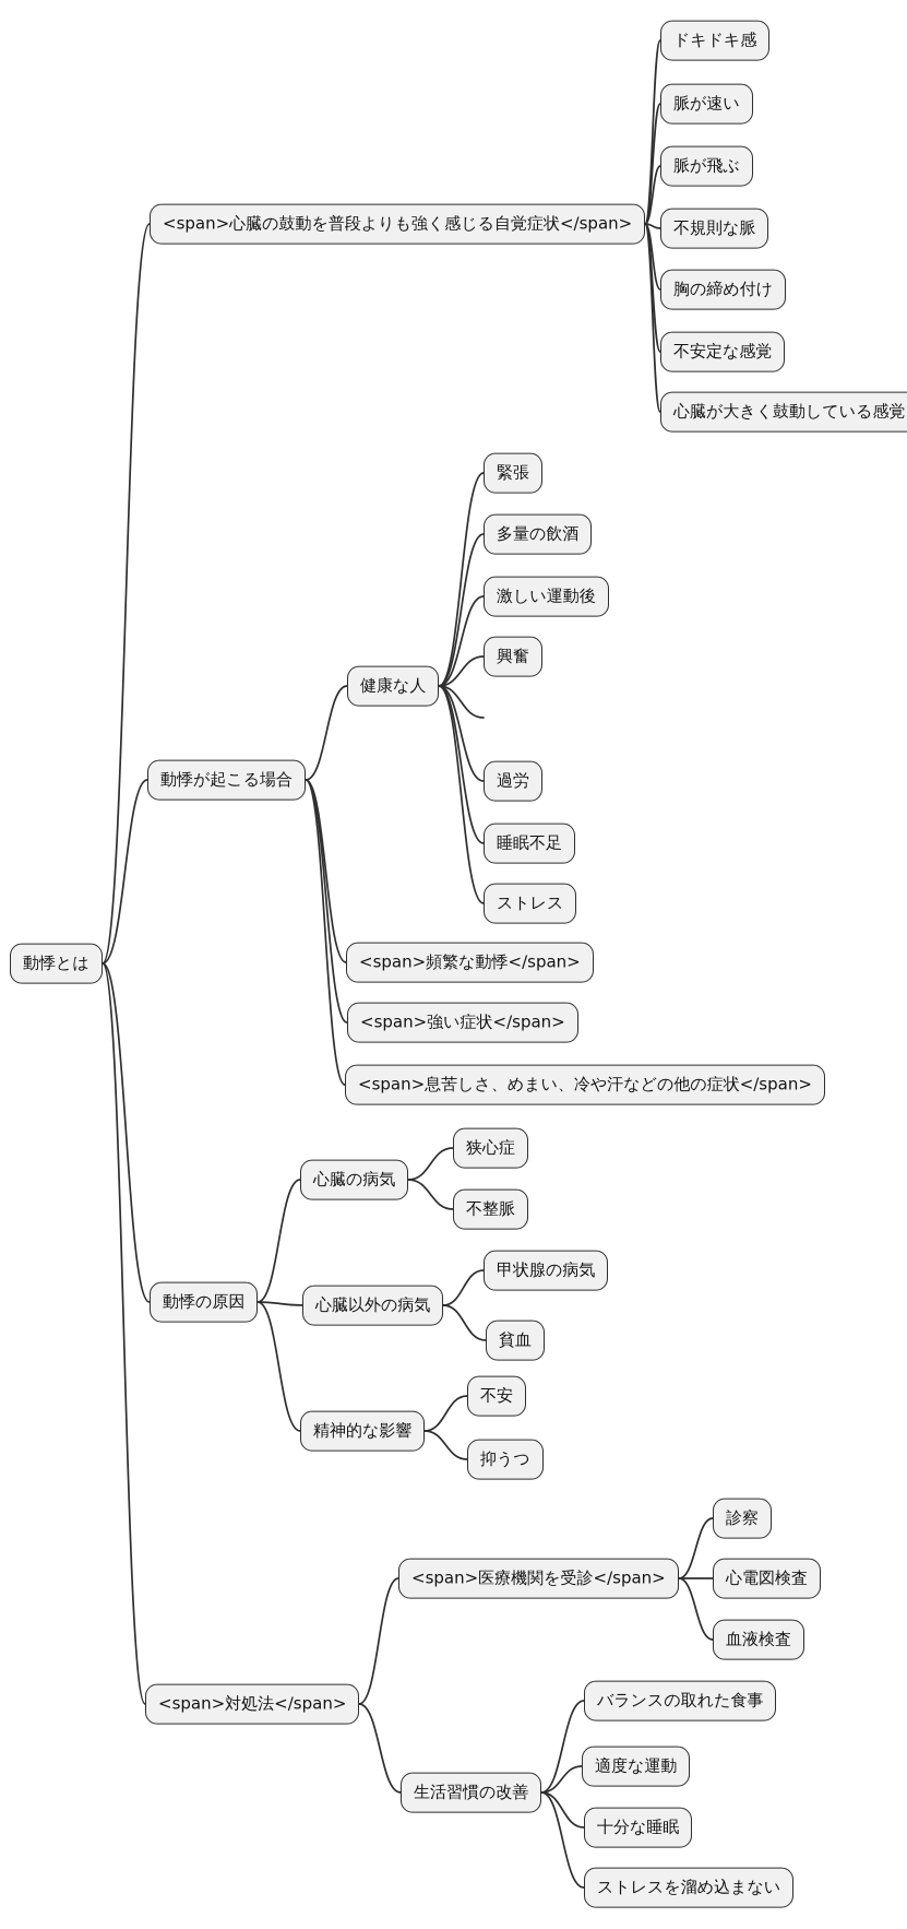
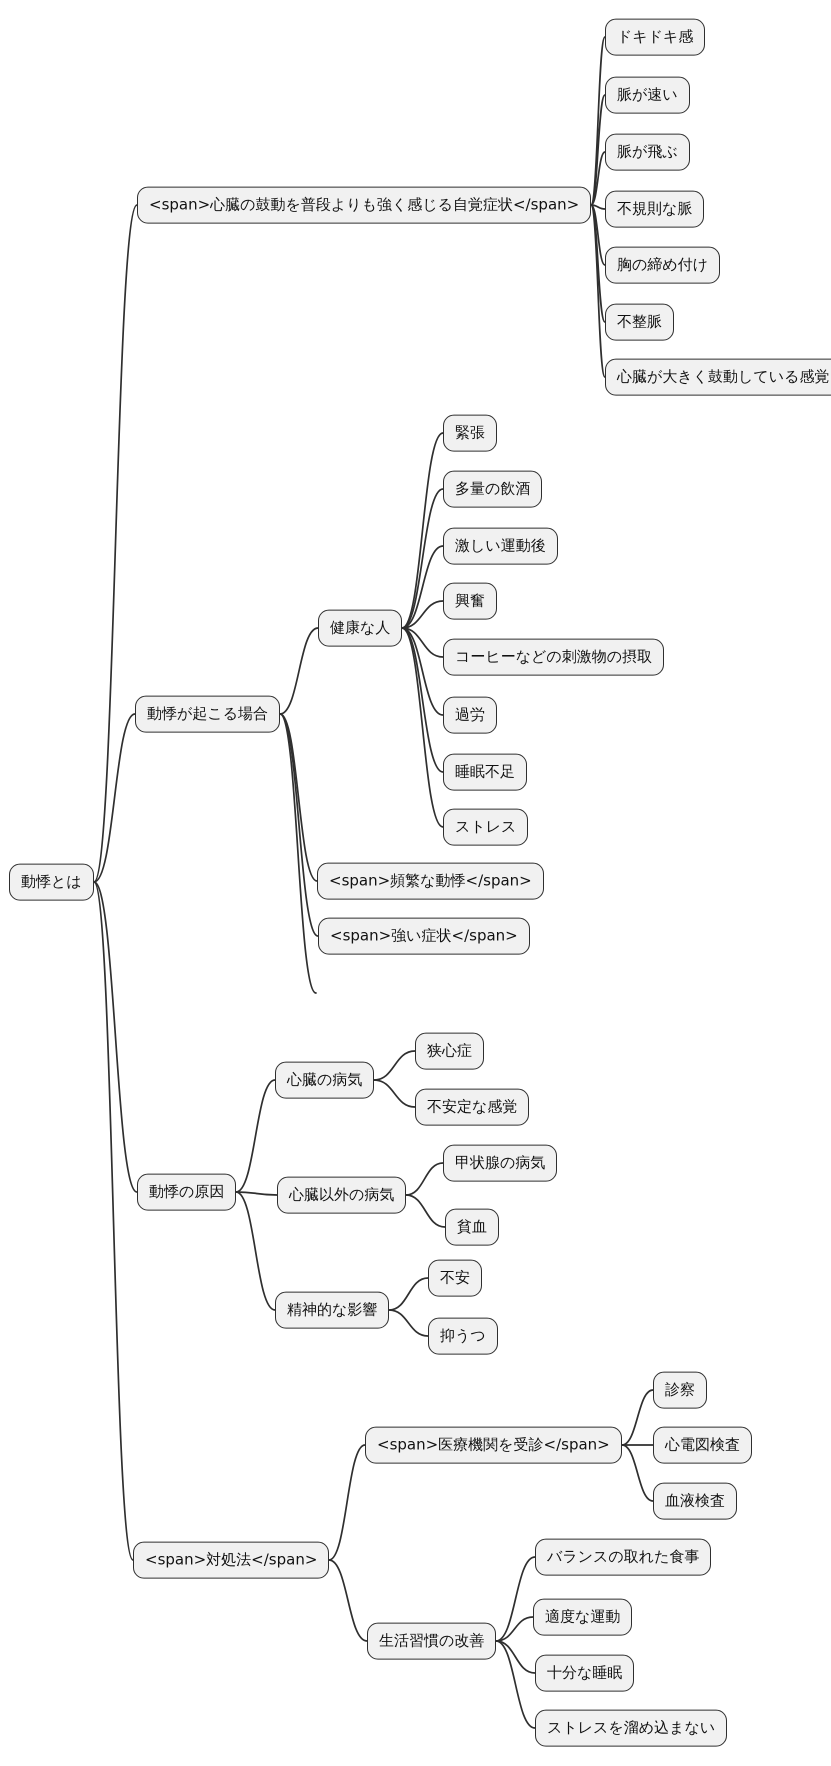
  動悸とは
  <span>心臓の鼓動を普段よりも強く感じる自覚症状</span>
  ドキドキ感
  脈が速い
  脈が飛ぶ
  不規則な脈
  胸の締め付け
- 不安定な感覚
+ 不整脈
  心臓が大きく鼓動している感覚
  動悸が起こる場合
  健康な人
  緊張
  多量の飲酒
  激しい運動後
  興奮
+ コーヒーなどの刺激物の摂取
  過労
  睡眠不足
  ストレス
  <span>頻繁な動悸</span>
  <span>強い症状</span>
- <span>息苦しさ、めまい、冷や汗などの他の症状</span>
  動悸の原因
  心臓の病気
  狭心症
- 不整脈
+ 不安定な感覚
  心臓以外の病気
  甲状腺の病気
  貧血
  精神的な影響
  不安
  抑うつ
  <span>対処法</span>
  <span>医療機関を受診</span>
  診察
  心電図検査
  血液検査
  生活習慣の改善
  バランスの取れた食事
  適度な運動
  十分な睡眠
  ストレスを溜め込まない
